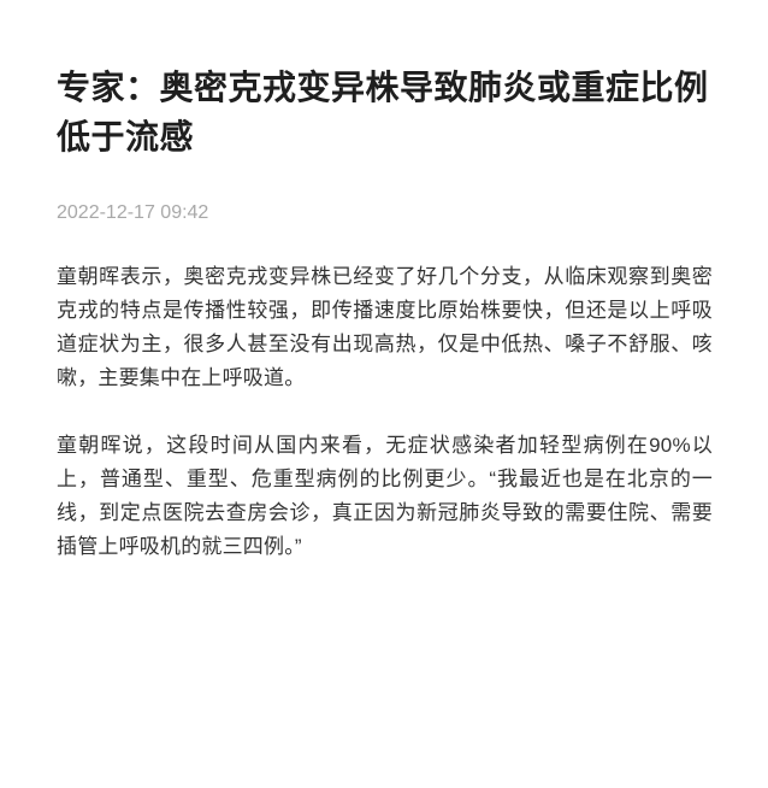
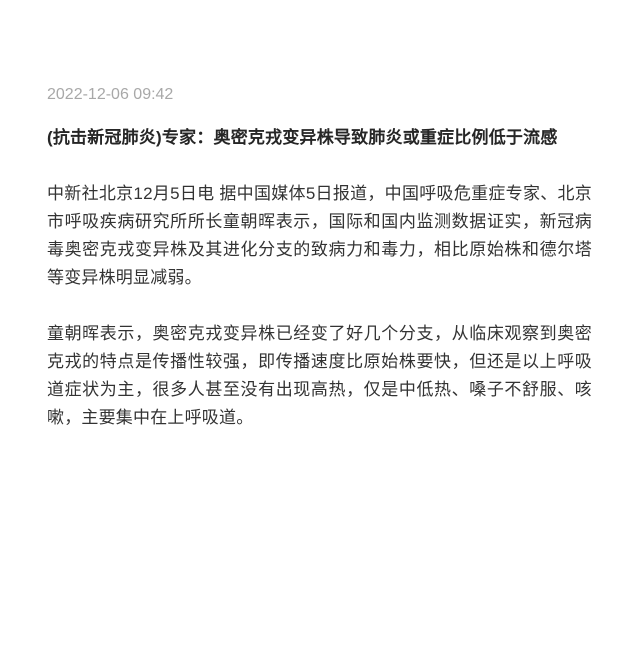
- 专家：奥密克戎变异株导致肺炎或重症比例低于流感
- 2022-12-17 09:42
+ 2022-12-06 09:42
+ (抗击新冠肺炎)专家：奥密克戎变异株导致肺炎或重症比例低于流感
+ 中新社北京12月5日电 据中国媒体5日报道，中国呼吸危重症专家、北京市呼吸疾病研究所所长童朝晖表示，国际和国内监测数据证实，新冠病毒奥密克戎变异株及其进化分支的致病力和毒力，相比原始株和德尔塔等变异株明显减弱。
  童朝晖表示，奥密克戎变异株已经变了好几个分支，从临床观察到奥密克戎的特点是传播性较强，即传播速度比原始株要快，但还是以上呼吸道症状为主，很多人甚至没有出现高热，仅是中低热、嗓子不舒服、咳嗽，主要集中在上呼吸道。
- 童朝晖说，这段时间从国内来看，无症状感染者加轻型病例在90%以上，普通型、重型、危重型病例的比例更少。“我最近也是在北京的一线，到定点医院去查房会诊，真正因为新冠肺炎导致的需要住院、需要插管上呼吸机的就三四例。”
